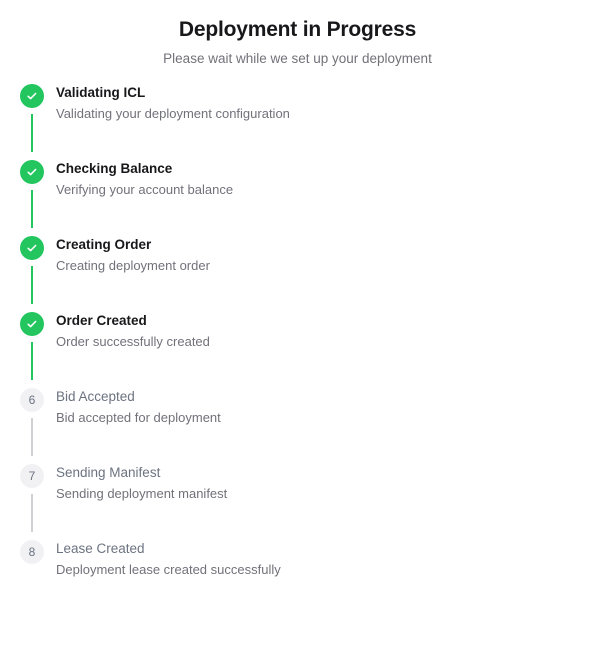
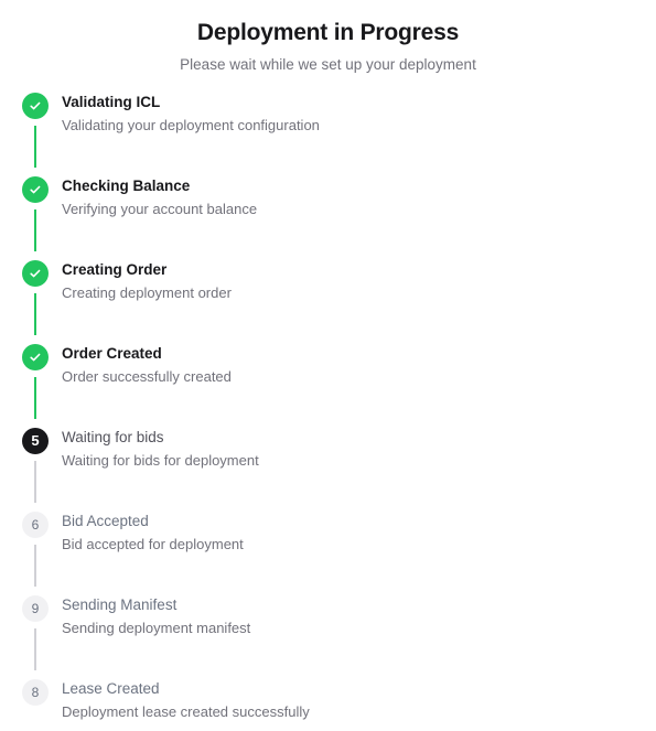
  Deployment in Progress
  Please wait while we set up your deployment
  Validating ICL
  Validating your deployment configuration
  Checking Balance
  Verifying your account balance
  Creating Order
  Creating deployment order
  Order Created
  Order successfully created
+ 5
+ Waiting for bids
+ Waiting for bids for deployment
  6
  Bid Accepted
  Bid accepted for deployment
- 7
+ 9
  Sending Manifest
  Sending deployment manifest
  8
  Lease Created
  Deployment lease created successfully
